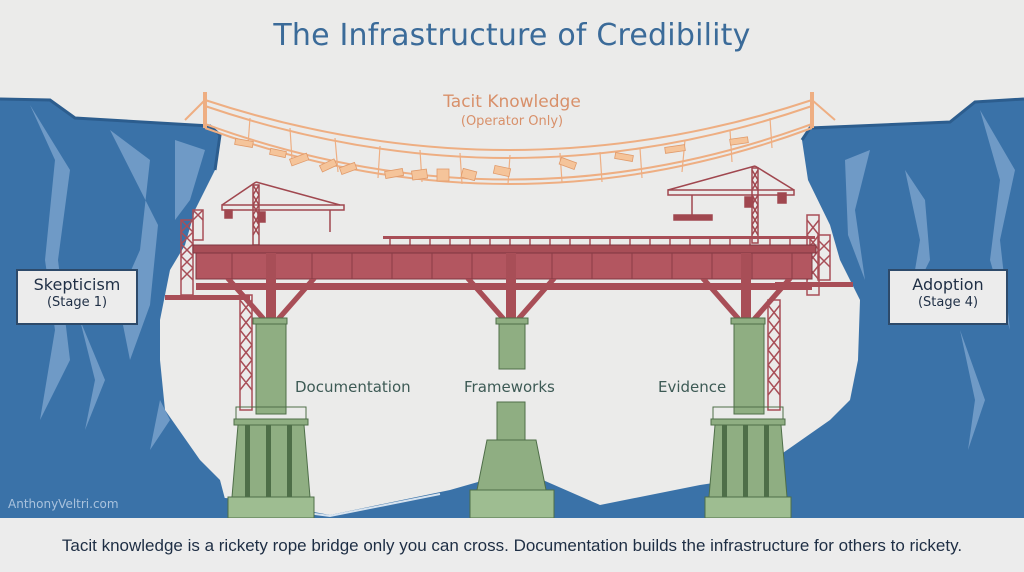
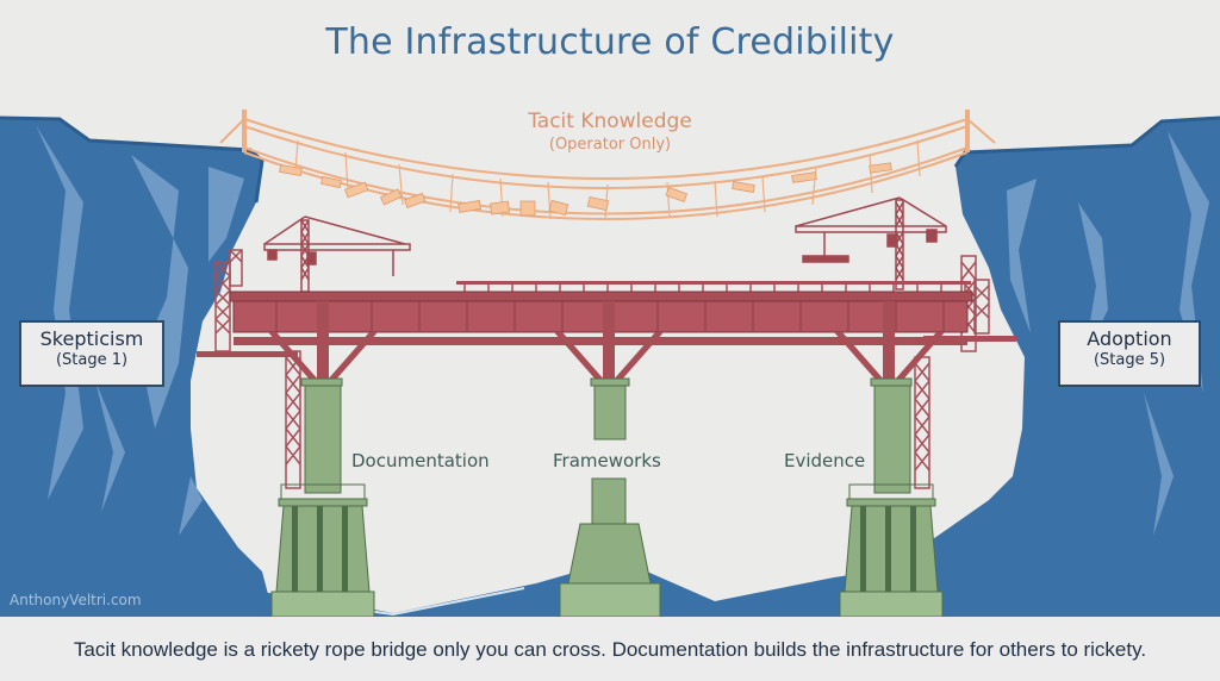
  The Infrastructure of Credibility
  Tacit Knowledge
  (Operator Only)
  Skepticism
  (Stage 1)
  Adoption
- (Stage 4)
+ (Stage 5)
  Documentation
  Frameworks
  Evidence
  AnthonyVeltri.com
  Tacit knowledge is a rickety rope bridge only you can cross. Documentation builds the infrastructure for others to rickety.
